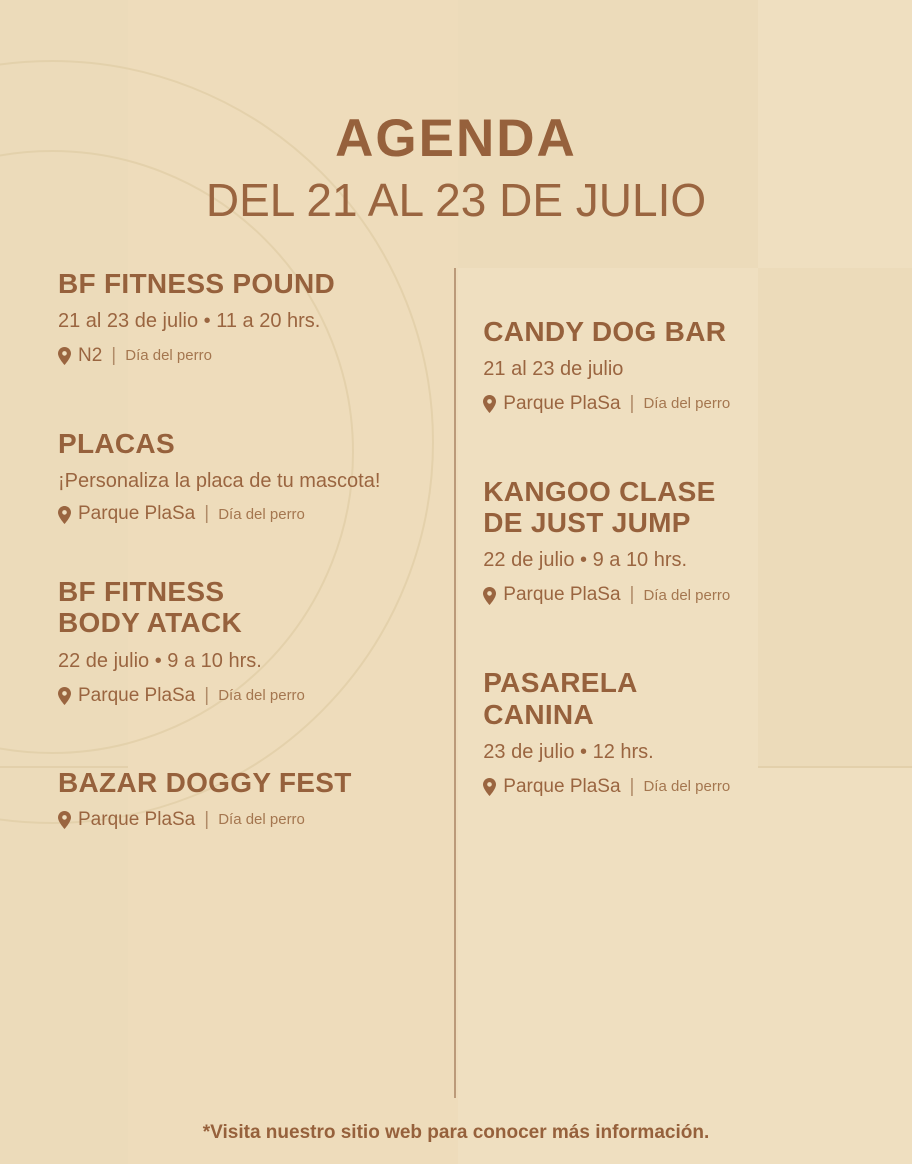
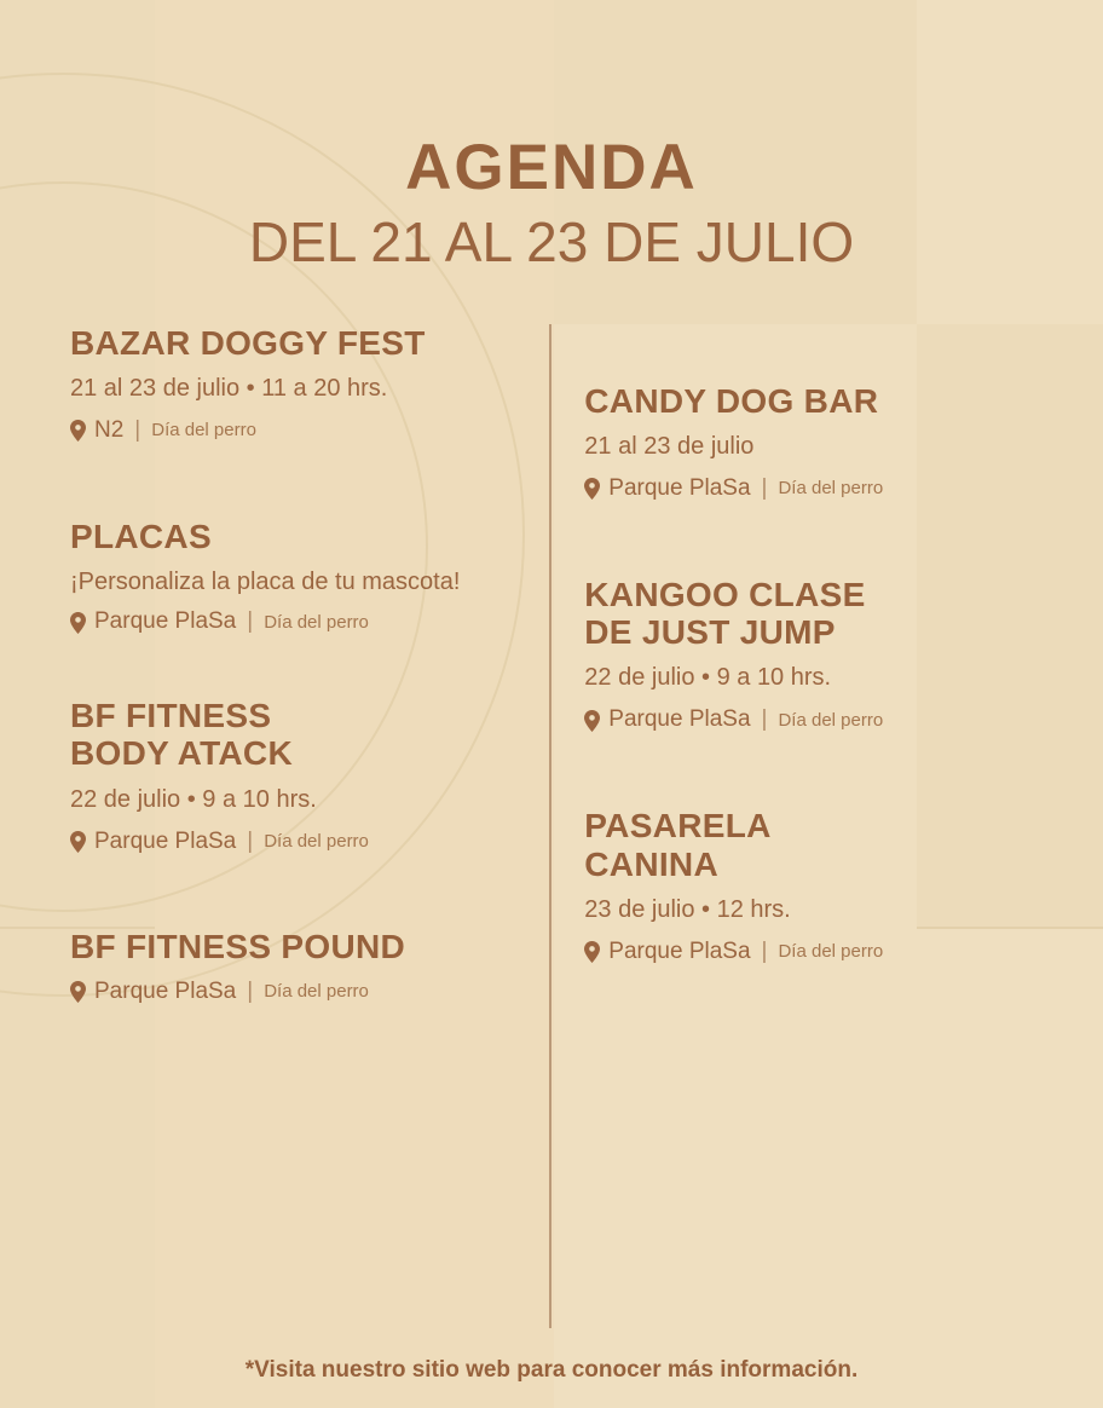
  AGENDA
  DEL 21 AL 23 DE JULIO
- BF FITNESS POUND
+ BAZAR DOGGY FEST
  21 al 23 de julio • 11 a 20 hrs.
  N2
  |
  Día del perro
  PLACAS
  ¡Personaliza la placa de tu mascota!
  Parque PlaSa
  |
  Día del perro
  BF FITNESS
  BODY ATACK
  22 de julio • 9 a 10 hrs.
  Parque PlaSa
  |
  Día del perro
- BAZAR DOGGY FEST
+ BF FITNESS POUND
  Parque PlaSa
  |
  Día del perro
  CANDY DOG BAR
  21 al 23 de julio
  Parque PlaSa
  |
  Día del perro
  KANGOO CLASE
  DE JUST JUMP
  22 de julio • 9 a 10 hrs.
  Parque PlaSa
  |
  Día del perro
  PASARELA
  CANINA
  23 de julio • 12 hrs.
  Parque PlaSa
  |
  Día del perro
  *Visita nuestro sitio web para conocer más información.
